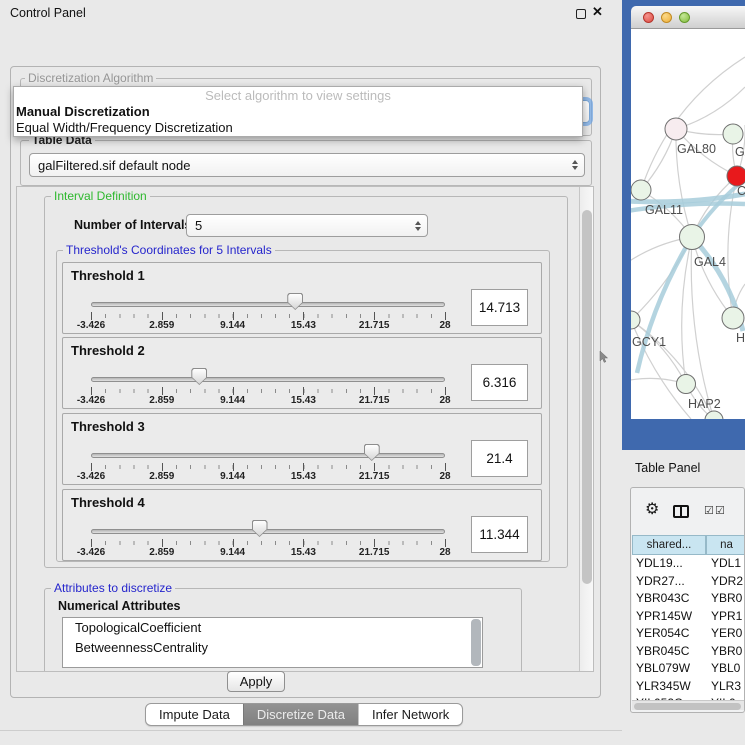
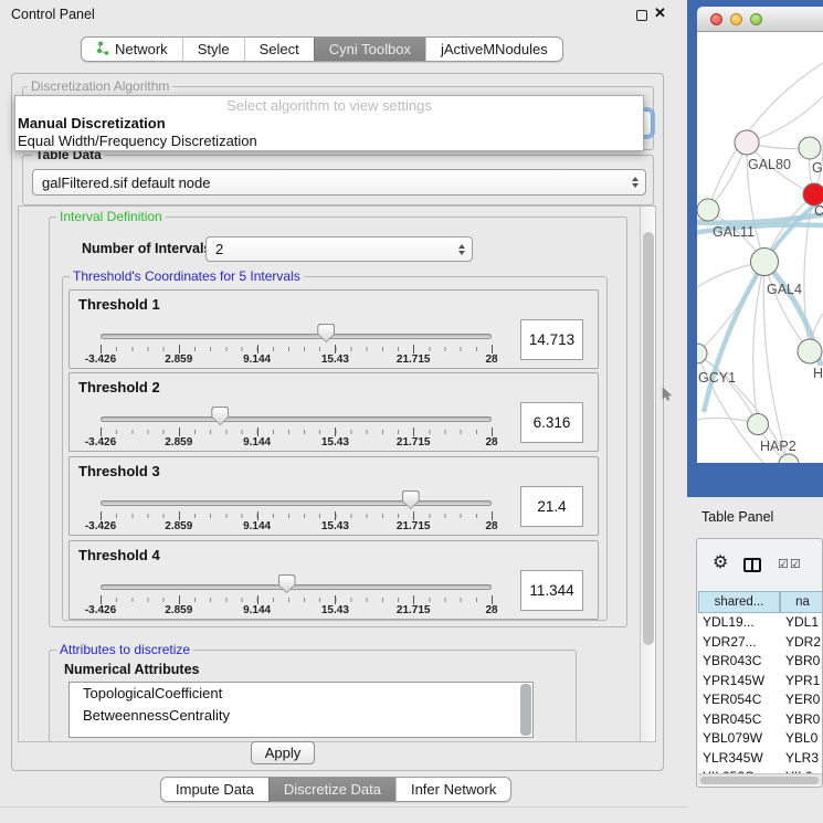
  Control Panel
  ✕
+ Network
+ Style
+ Select
+ Cyni Toolbox
+ jActiveMNodules
  Discretization Algorithm
  Select algorithm to view settings
  Manual Discretization
  Equal Width/Frequency Discretization
  Table Data
  galFiltered.sif default node
  Interval Definition
  Number of Interval
- 5
+ 2
  Threshold's Coordinates for 5 Intervals
  Threshold 1
  -3.426
  2.859
  9.144
  15.43
  21.715
  28
  14.713
  Threshold 2
  -3.426
  2.859
  9.144
  15.43
  21.715
  28
  6.316
  Threshold 3
  -3.426
  2.859
  9.144
  15.43
  21.715
  28
  21.4
  Threshold 4
  -3.426
  2.859
  9.144
  15.43
  21.715
  28
  11.344
  Attributes to discretize
  Numerical Attributes
  TopologicalCoefficient
  BetweennessCentrality
  Apply
  Impute Data
  Discretize Data
  Infer Network
  GAL80
  C
  GAL11
  GAL4
  H
  GCY1
  HAP2
  Table Panel
  ⚙
  ☑
  ☑
  shared...
  na
  YDL19...
  YDL1
  YDR27...
  YDR2
  YBR043C
  YBR0
  YPR145W
  YPR1
  YER054C
  YER0
  YBR045C
  YBR0
  YBL079W
  YBL0
  YLR345W
  YLR3
